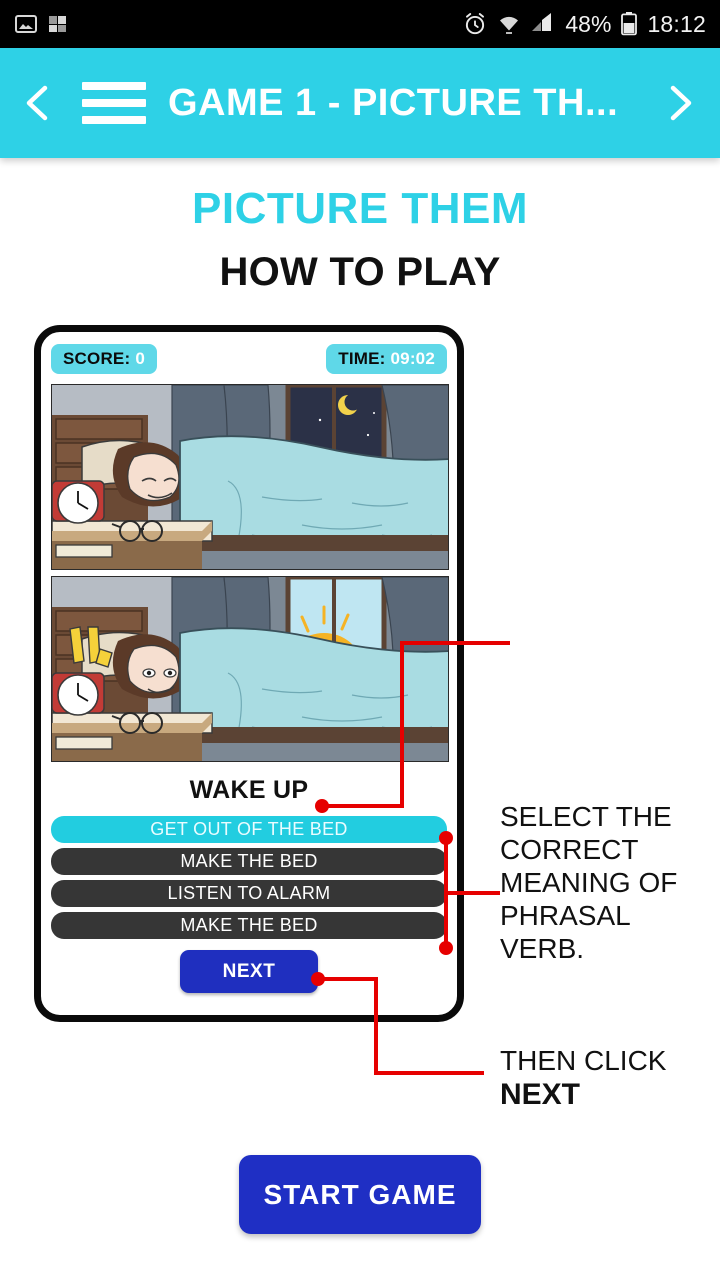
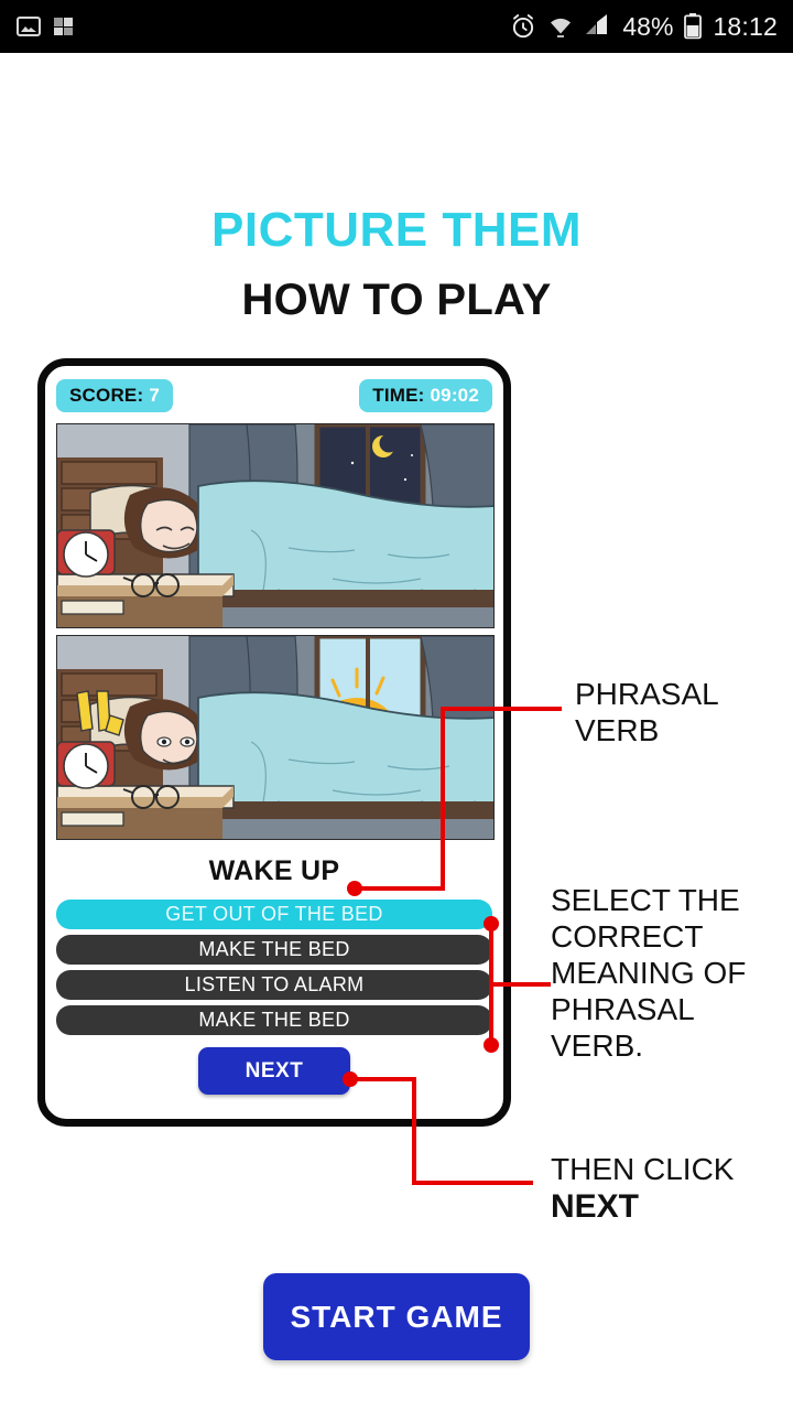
  48%
  18:12
- GAME 1 - PICTURE TH...
  PICTURE THEM
  HOW TO PLAY
  SCORE:
- 0
+ 7
  TIME:
  09:02
  WAKE UP
  GET OUT OF THE BED
  MAKE THE BED
  LISTEN TO ALARM
  MAKE THE BED
  NEXT
+ PHRASAL
+ VERB
  SELECT THE CORRECT MEANING OF PHRASAL VERB.
  THEN CLICK
  NEXT
  START GAME
